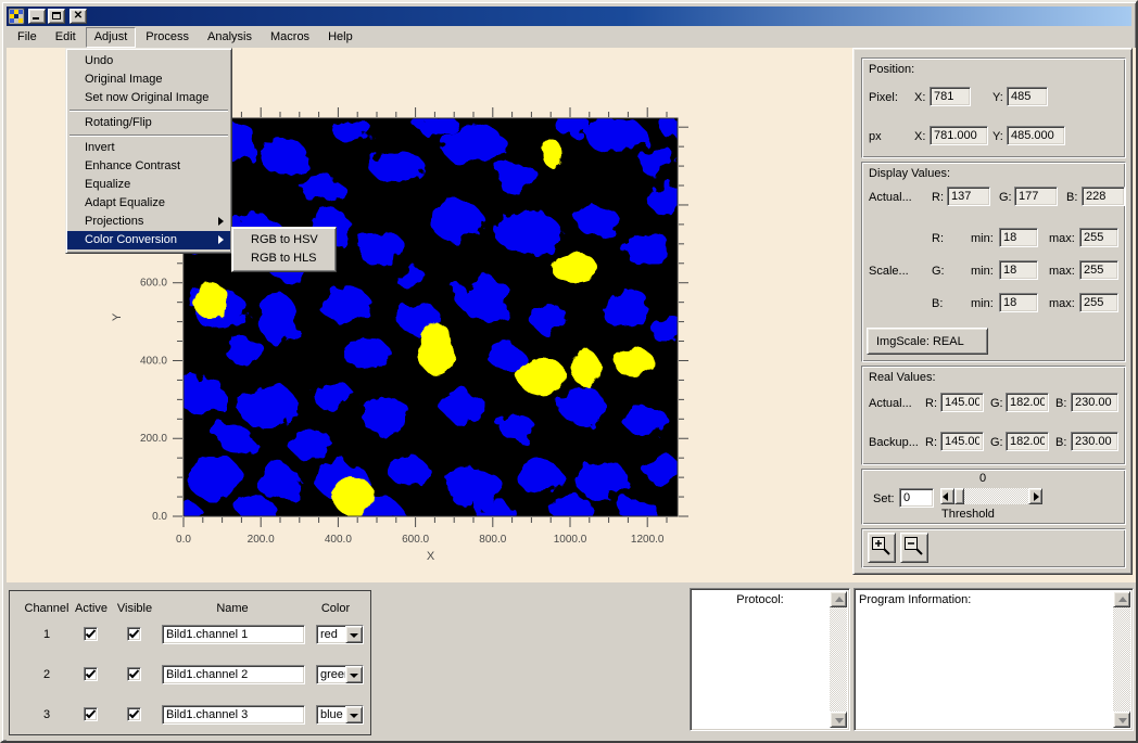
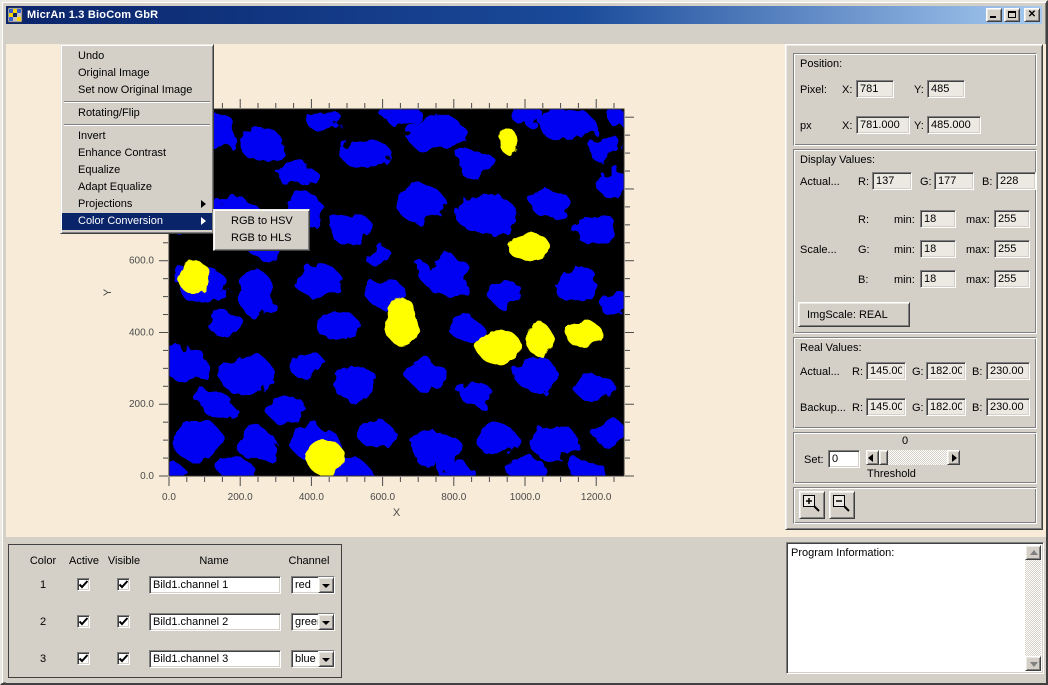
+ MicrAn 1.3 BioCom GbR
  ✕
- File
- Edit
- Adjust
- Process
- Analysis
- Macros
- Help
  0.0
  200.0
  400.0
  600.0
  800.0
  1000.0
  1200.0
  0.0
  200.0
  400.0
  600.0
  X
  Position:
  Pixel:
  X:
  781
  Y:
  485
  px
  X:
  781.000
  Y:
  485.000
  Display Values:
  Actual...
  R:
  137
  G:
  177
  B:
  228
  R:
  min:
  18
  max:
  255
  Scale...
  G:
  min:
  18
  max:
  255
  B:
  min:
  18
  max:
  255
  ImgScale: REAL
  Real Values:
  Actual...
  R:
  145.00
  G:
  182.00
  B:
  230.00
  Backup...
  R:
  145.00
  G:
  182.00
  B:
  230.00
  Set:
  0
  0
  Threshold
- Channel
+ Color
  Active
  Visible
  Name
- Color
+ Channel
  1
  Bild1.channel 1
  red
  2
  Bild1.channel 2
  gree
  3
  Bild1.channel 3
  blue
- Protocol:
  Program Information:
  Undo
  Original Image
  Set now Original Image
  Rotating/Flip
  Invert
  Enhance Contrast
  Equalize
  Adapt Equalize
  Projections
  Color Conversion
  RGB to HSV
  RGB to HLS
